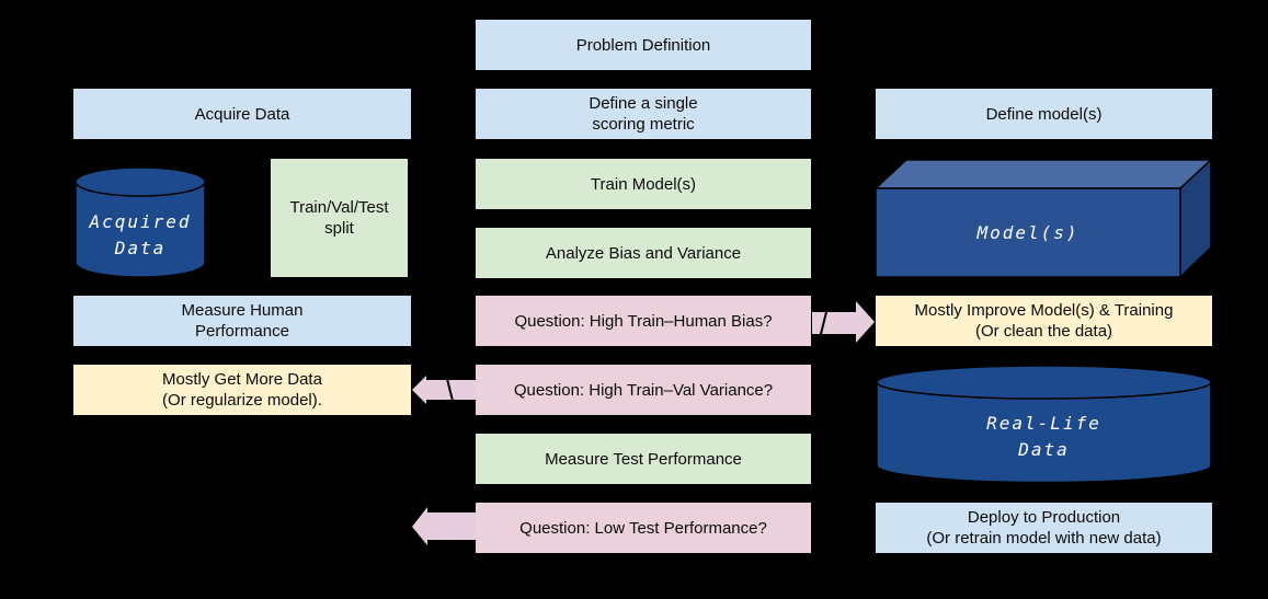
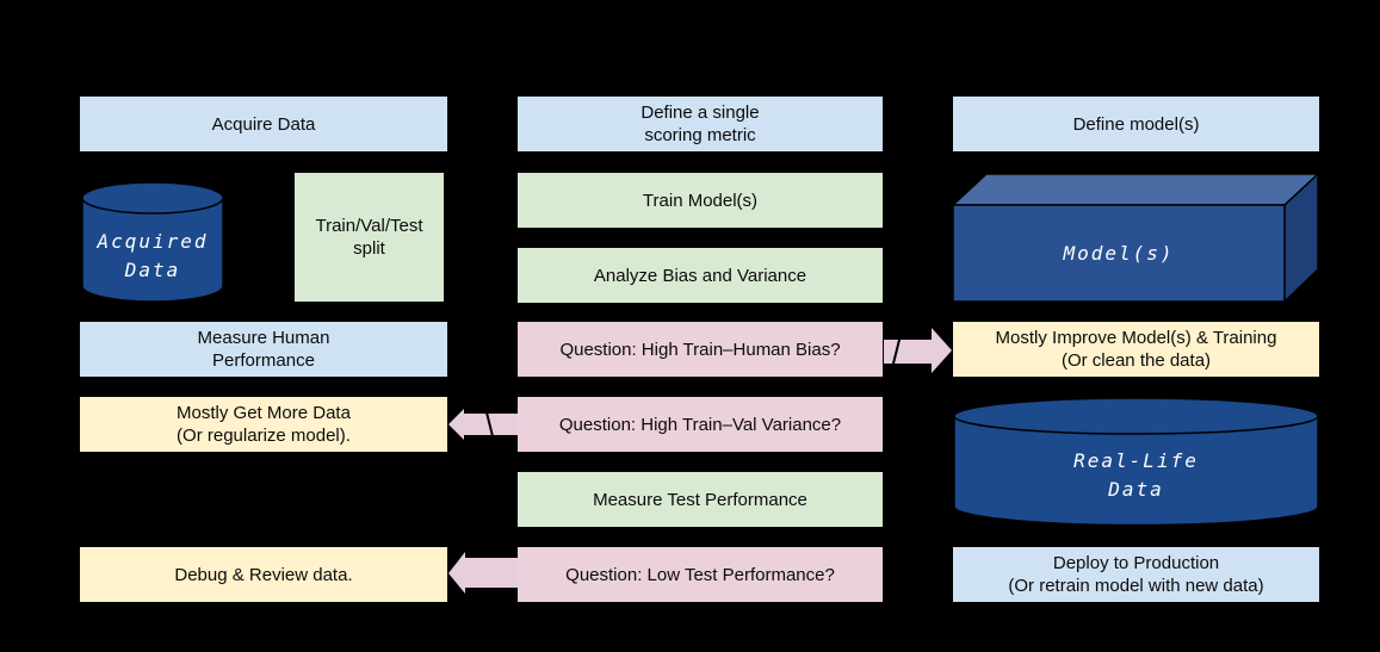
- Problem Definition
  Acquire Data
  Define a single
  scoring metric
  Define model(s)
  Acquired
  Data
  Train/Val/Test
  split
  Train Model(s)
  Analyze Bias and Variance
  Model(s)
  Measure Human
  Performance
  Question: High Train–Human Bias?
  Mostly Improve Model(s) & Training
  (Or clean the data)
  Mostly Get More Data
  (Or regularize model).
  Question: High Train–Val Variance?
  Real-Life
  Data
  Measure Test Performance
+ Debug & Review data.
  Question: Low Test Performance?
  Deploy to Production
  (Or retrain model with new data)
